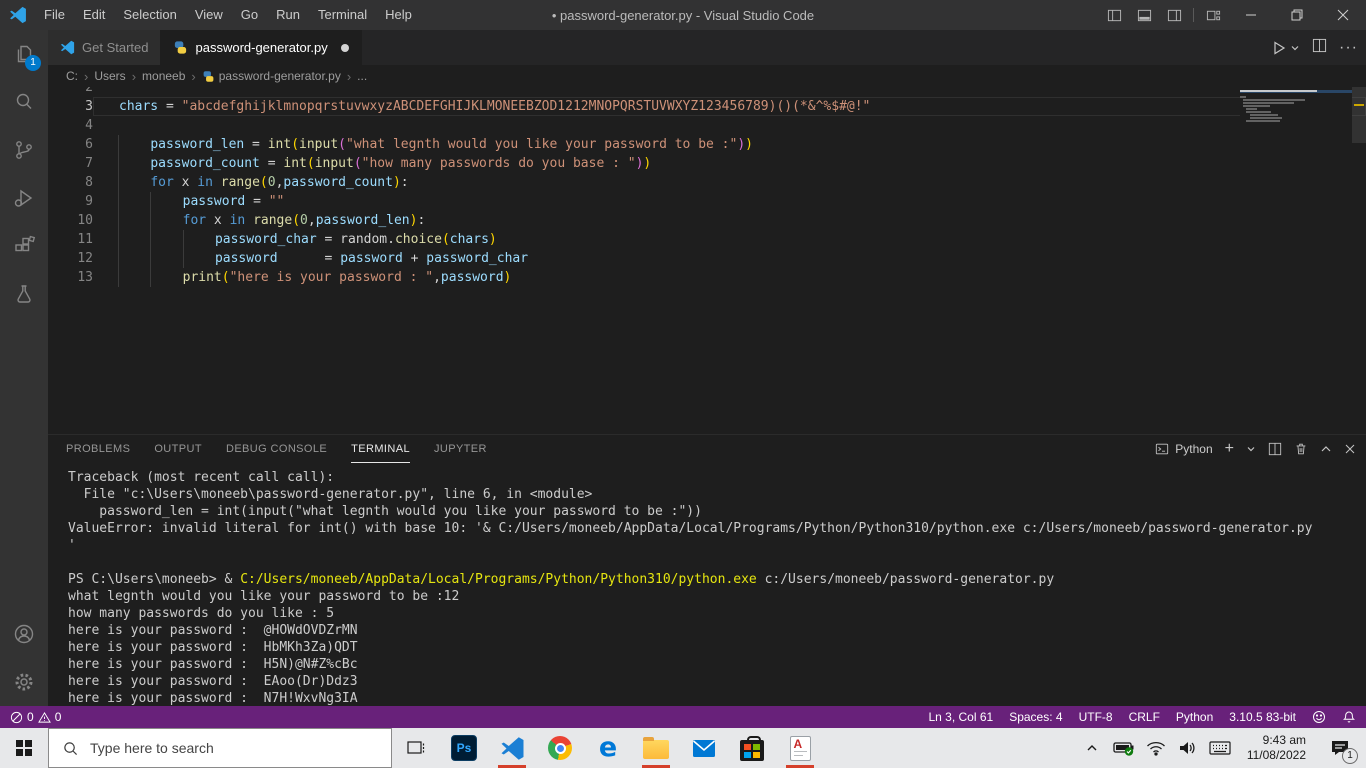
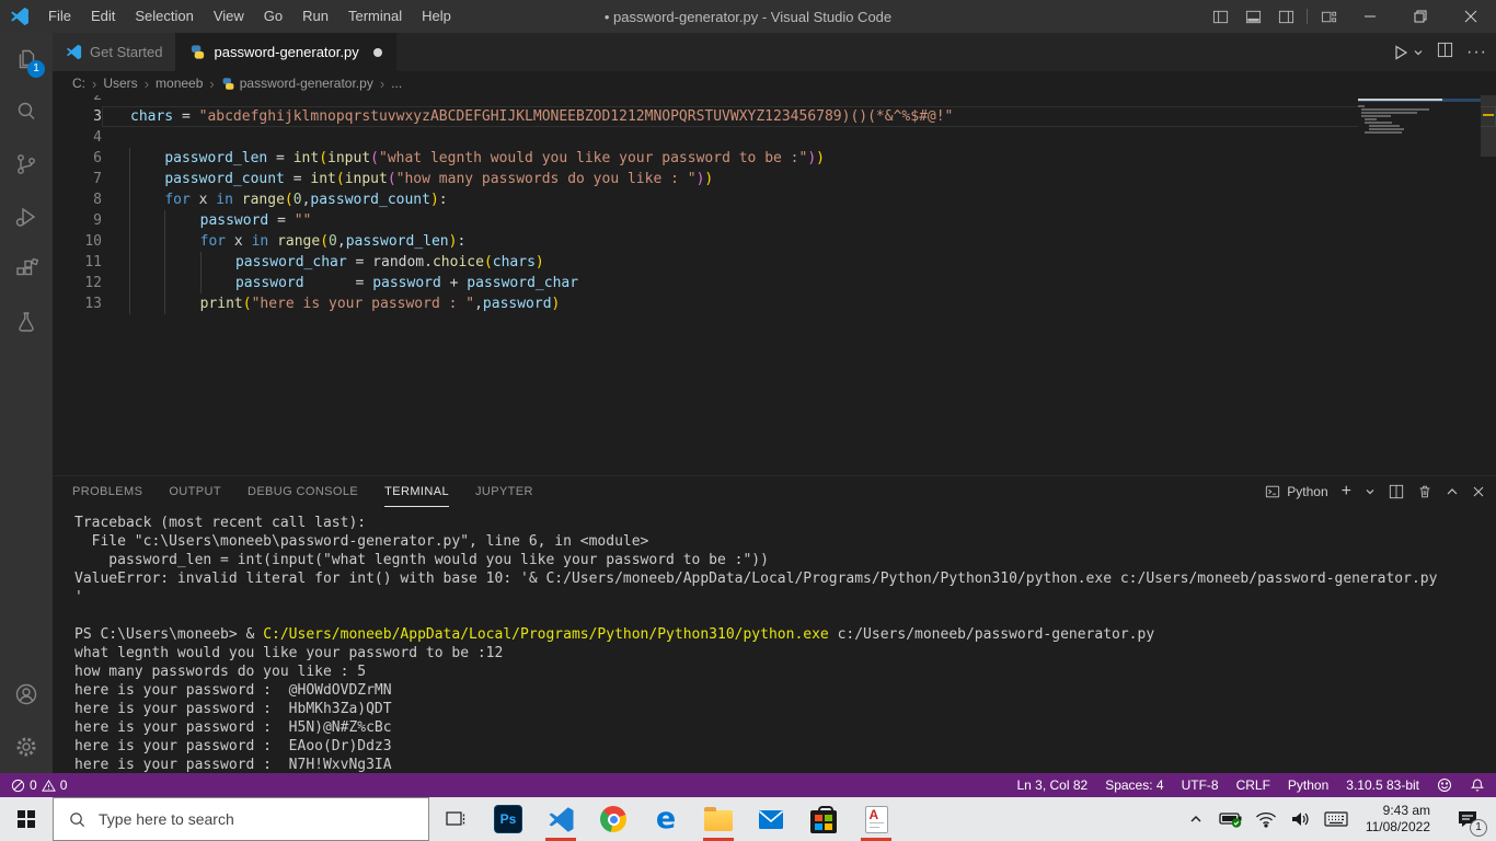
  File
  Edit
  Selection
  View
  Go
  Run
  Terminal
  Help
  • password-generator.py - Visual Studio Code
  1
  Get Started
  password-generator.py
  ···
  C:
  ›
  Users
  ›
  moneeb
  ›
  password-generator.py
  ›
  ...
  2
  3
  chars = "abcdefghijklmnopqrstuvwxyzABCDEFGHIJKLMONEEBZOD1212MNOPQRSTUVWXYZ123456789)()(*&^%$#@!"
  4
  6
  password_len = int(input("what legnth would you like your password to be :"))
  7
- password_count = int(input("how many passwords do you base : "))
+ password_count = int(input("how many passwords do you like : "))
  8
  for x in range(0,password_count):
  9
  password = ""
  10
  for x in range(0,password_len):
  11
  password_char = random.choice(chars)
  12
  password = password + password_char
  13
  print("here is your password : ",password)
  PROBLEMS
  OUTPUT
  DEBUG CONSOLE
  TERMINAL
  JUPYTER
  Python
  +
- Traceback (most recent call call):
+ Traceback (most recent call last):
  File "c:\Users\moneeb\password-generator.py", line 6, in <module>
  password_len = int(input("what legnth would you like your password to be :"))
  ValueError: invalid literal for int() with base 10: '& C:/Users/moneeb/AppData/Local/Programs/Python/Python310/python.exe c:/Users/moneeb/password-generator.py
  '
  PS C:\Users\moneeb> & C:/Users/moneeb/AppData/Local/Programs/Python/Python310/python.exe c:/Users/moneeb/password-generator.py
  what legnth would you like your password to be :12
  how many passwords do you like : 5
  here is your password : @HOWdOVDZrMN
  here is your password : HbMKh3Za)QDT
  here is your password : H5N)@N#Z%cBc
  here is your password : EAoo(Dr)Ddz3
  here is your password : N7H!WxvNg3IA
  0
  0
- Ln 3, Col 61
+ Ln 3, Col 82
  Spaces: 4
  UTF-8
  CRLF
  Python
  3.10.5 83-bit
  Type here to search
  Ps
  e
  A
  9:43 am
  11/08/2022
  1
